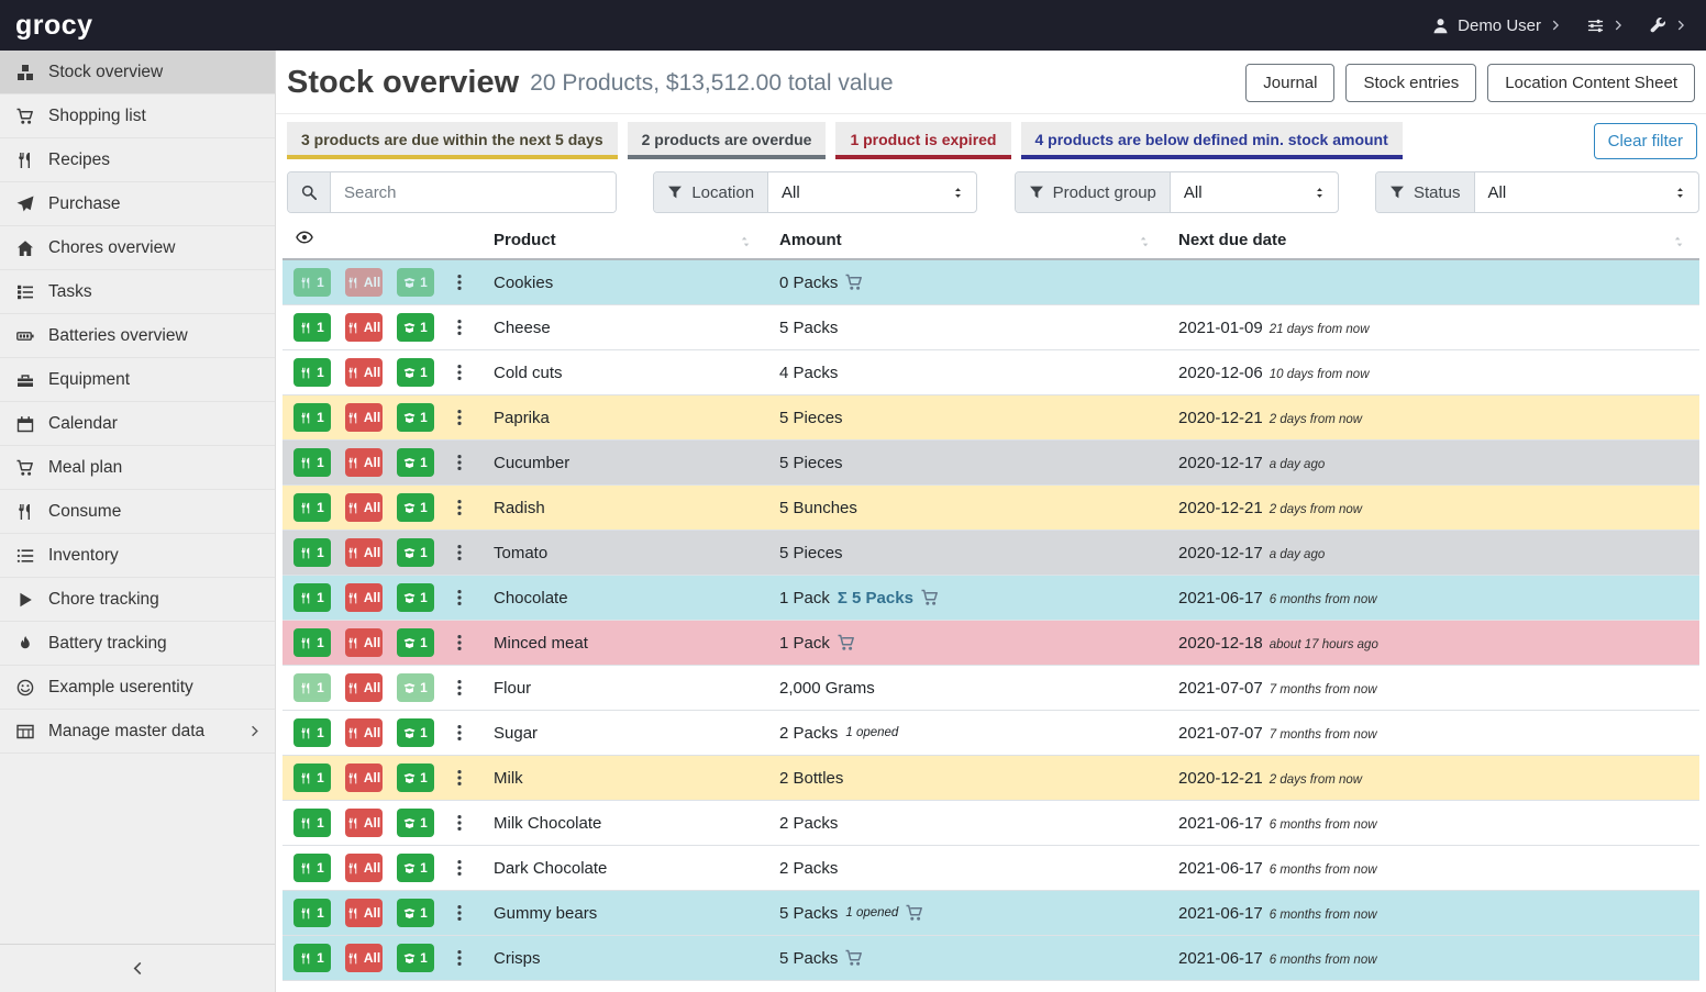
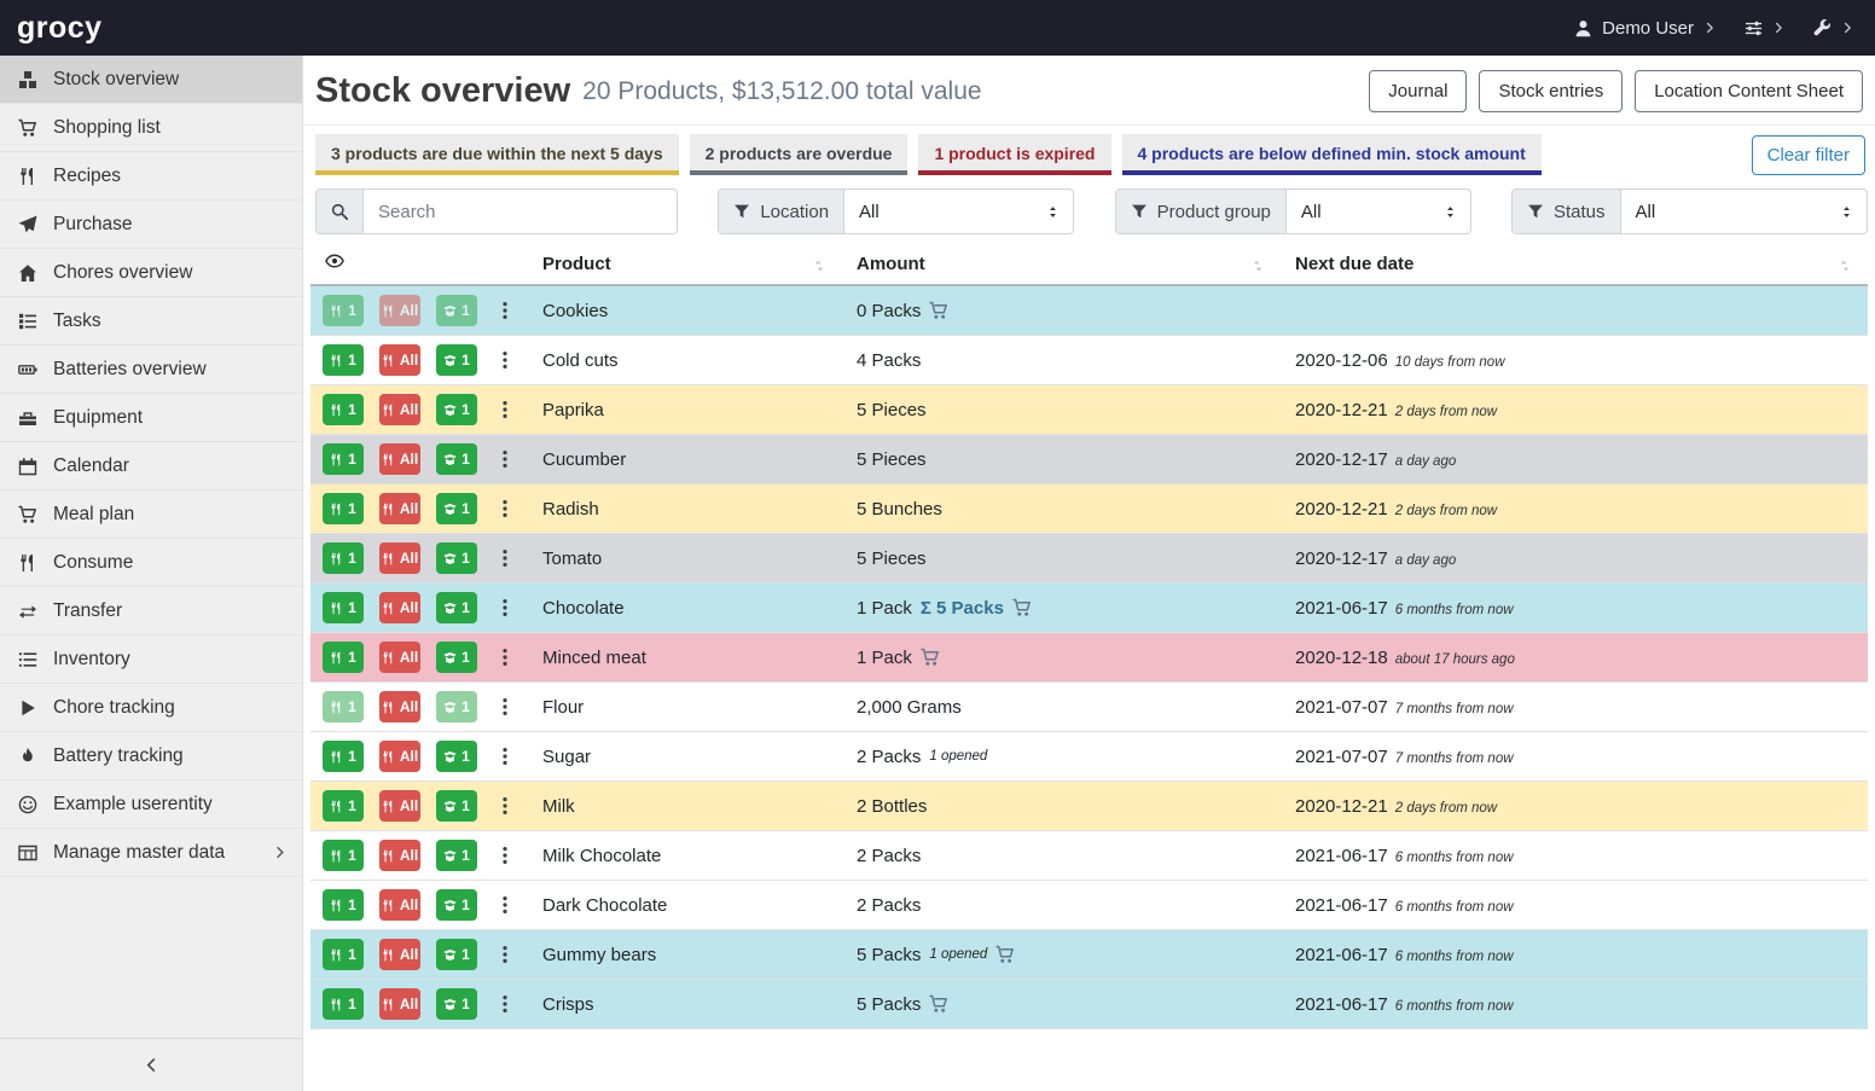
  grocy
  Demo User
  Stock overview
  Shopping list
  Recipes
  Purchase
  Chores overview
  Tasks
  Batteries overview
  Equipment
  Calendar
  Meal plan
  Consume
+ Transfer
  Inventory
  Chore tracking
  Battery tracking
  Example userentity
  Manage master data
  Stock overview
  20 Products, $13,512.00 total value
  Journal
  Stock entries
  Location Content Sheet
  3 products are due within the next 5 days
  2 products are overdue
  1 product is expired
  4 products are below defined min. stock amount
  Clear filter
  Search
  Location
  All
  Product group
  All
  Status
  All
  	Product	Amount	Next due date
  1 All 1	Cookies	0 Packs
- 1 All 1	Cheese	5 Packs	2021-01-09 21 days from now
  1 All 1	Cold cuts	4 Packs	2020-12-06 10 days from now
  1 All 1	Paprika	5 Pieces	2020-12-21 2 days from now
  1 All 1	Cucumber	5 Pieces	2020-12-17 a day ago
  1 All 1	Radish	5 Bunches	2020-12-21 2 days from now
  1 All 1	Tomato	5 Pieces	2020-12-17 a day ago
  1 All 1	Chocolate	1 Pack Σ 5 Packs	2021-06-17 6 months from now
  1 All 1	Minced meat	1 Pack	2020-12-18 about 17 hours ago
  1 All 1	Flour	2,000 Grams	2021-07-07 7 months from now
  1 All 1	Sugar	2 Packs 1 opened	2021-07-07 7 months from now
  1 All 1	Milk	2 Bottles	2020-12-21 2 days from now
  1 All 1	Milk Chocolate	2 Packs	2021-06-17 6 months from now
  1 All 1	Dark Chocolate	2 Packs	2021-06-17 6 months from now
  1 All 1	Gummy bears	5 Packs 1 opened	2021-06-17 6 months from now
  1 All 1	Crisps	5 Packs	2021-06-17 6 months from now
